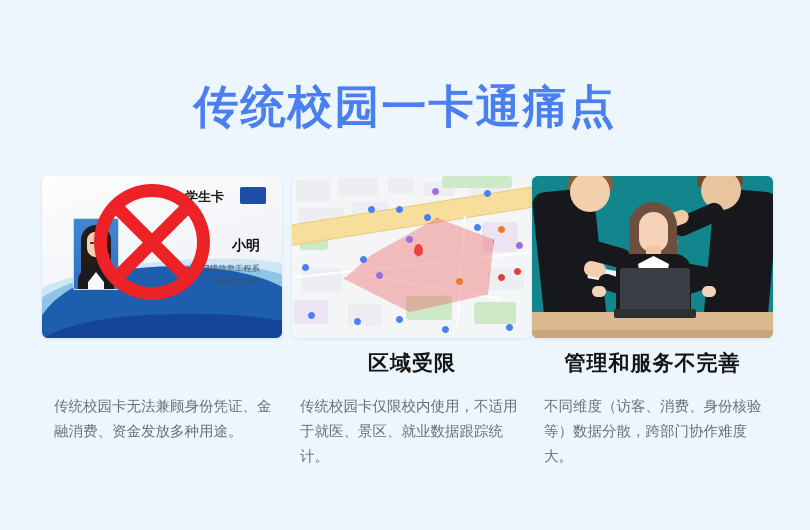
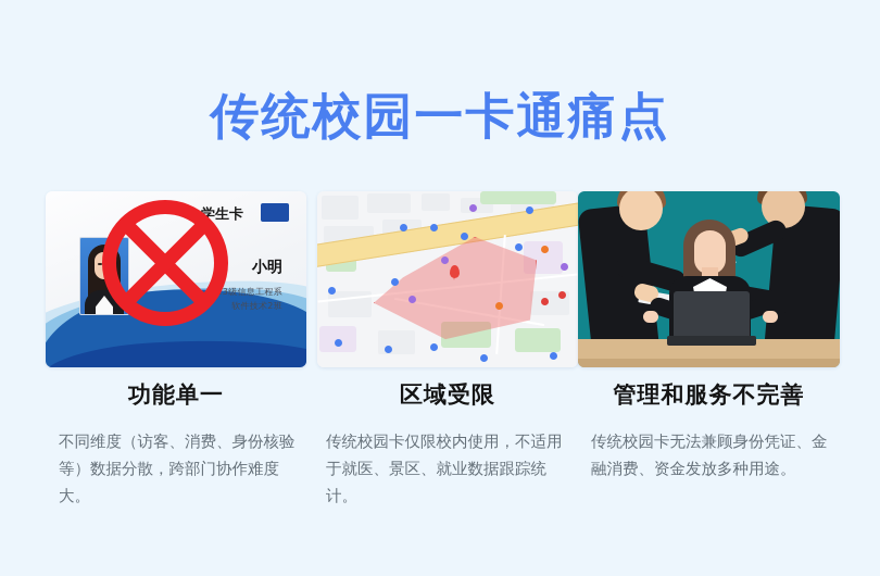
  传统校园一卡通痛点
  学生卡
  小明
  23级信息工程系
  软件技术2班
+ 功能单一
  区域受限
  管理和服务不完善
- 传统校园卡无法兼顾身份凭证、金融消费、资金发放多种用途。
+ 不同维度（访客、消费、身份核验等）数据分散，跨部门协作难度大。
  传统校园卡仅限校内使用，不适用于就医、景区、就业数据跟踪统计。
- 不同维度（访客、消费、身份核验等）数据分散，跨部门协作难度大。
+ 传统校园卡无法兼顾身份凭证、金融消费、资金发放多种用途。
